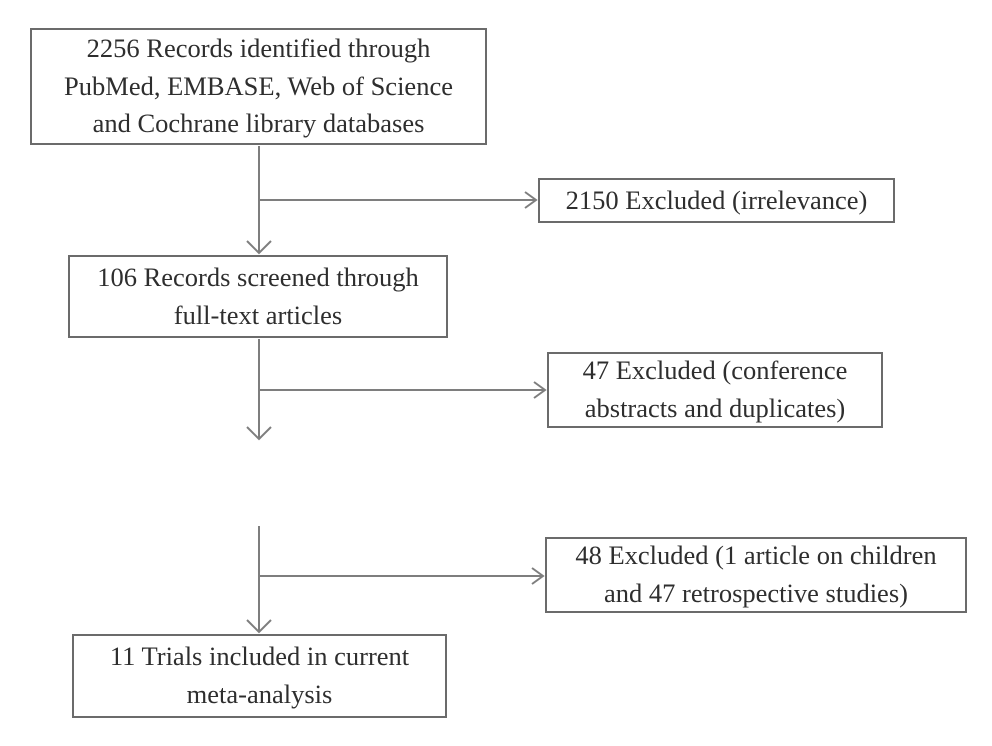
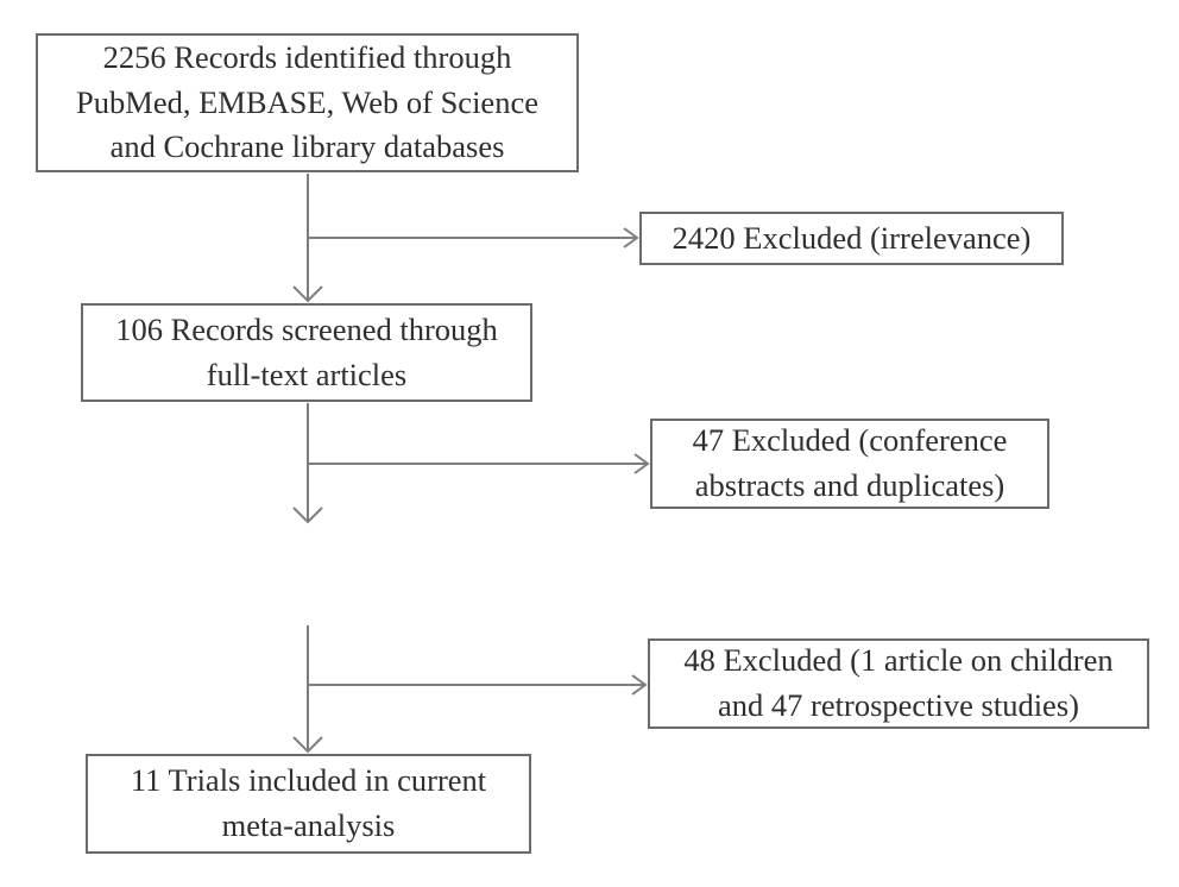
  2256 Records identified through
  PubMed, EMBASE, Web of Science
  and Cochrane library databases
  106 Records screened through
  full-text articles
  11 Trials included in current
  meta-analysis
- 2150 Excluded (irrelevance)
+ 2420 Excluded (irrelevance)
  47 Excluded (conference
  abstracts and duplicates)
  48 Excluded (1 article on children
  and 47 retrospective studies)
